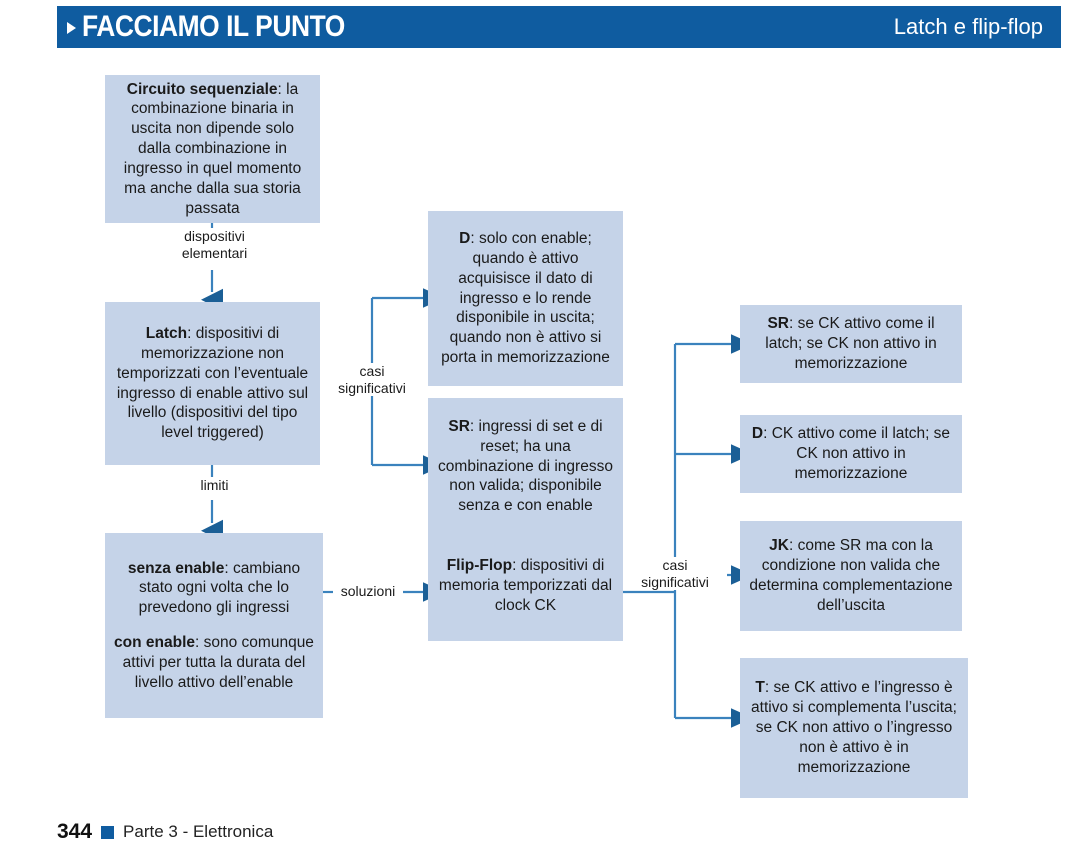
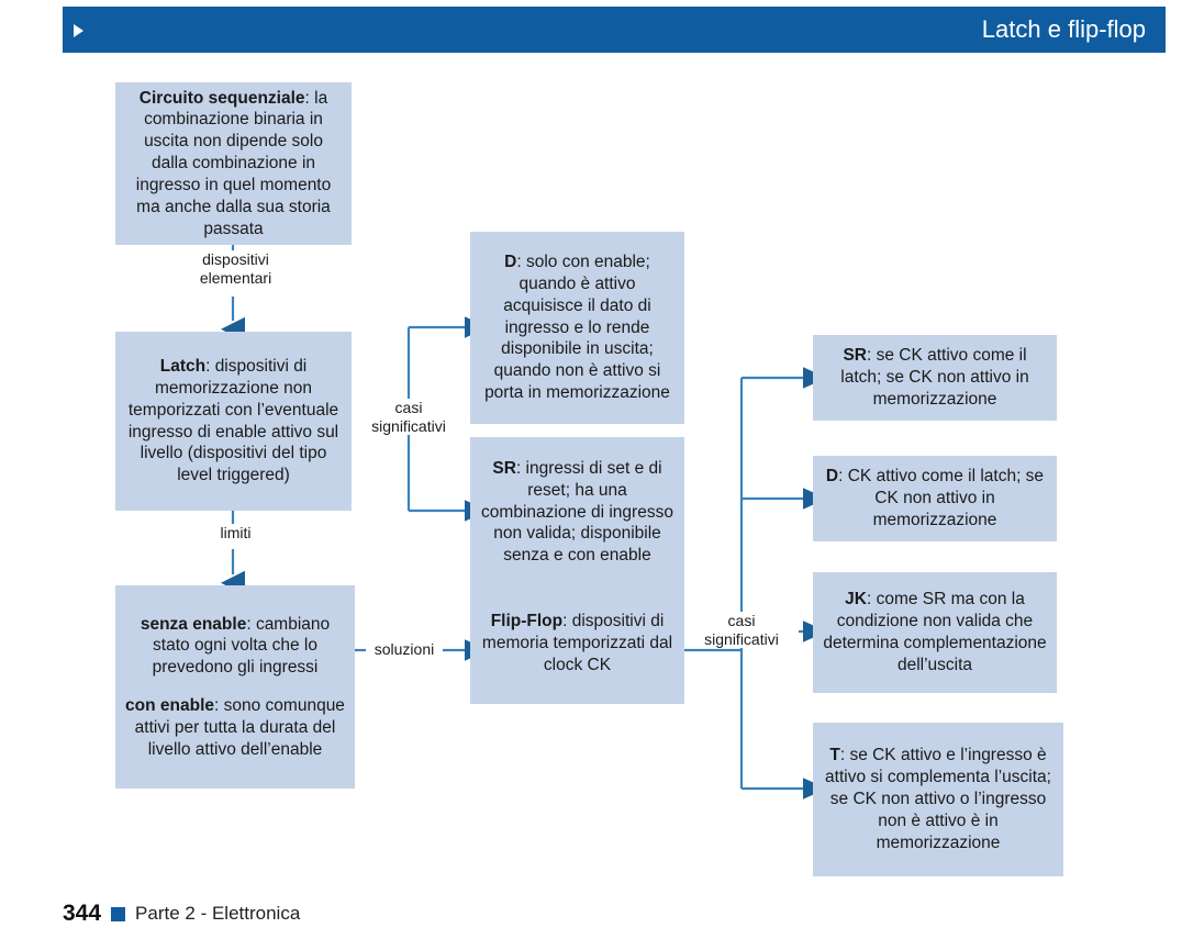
- FACCIAMO IL PUNTO
  Latch e flip-flop
  Circuito sequenziale: la combinazione binaria in uscita non dipende solo dalla combinazione in ingresso in quel momento ma anche dalla sua storia passata
  dispositivi
  elementari
  Latch: dispositivi di memorizzazione non temporizzati con l’eventuale ingresso di enable attivo sul livello (dispositivi del tipo level triggered)
  limiti
  senza enable: cambiano stato ogni volta che lo prevedono gli ingressi
  con enable: sono comunque attivi per tutta la durata del livello attivo dell’enable
  casi
  significativi
  soluzioni
  D: solo con enable; quando è attivo acquisisce il dato di ingresso e lo rende disponibile in uscita; quando non è attivo si porta in memorizzazione
  SR: ingressi di set e di reset; ha una combinazione di ingresso non valida; disponibile senza e con enable
  Flip-Flop: dispositivi di memoria temporizzati dal clock CK
  casi
  significativi
  SR: se CK attivo come il latch; se CK non attivo in memorizzazione
  D: CK attivo come il latch; se CK non attivo in memorizzazione
  JK: come SR ma con la condizione non valida che determina complementazione dell’uscita
  T: se CK attivo e l’ingresso è attivo si complementa l’uscita; se CK non attivo o l’ingresso non è attivo è in memorizzazione
  344
- Parte 3 - Elettronica
+ Parte 2 - Elettronica
